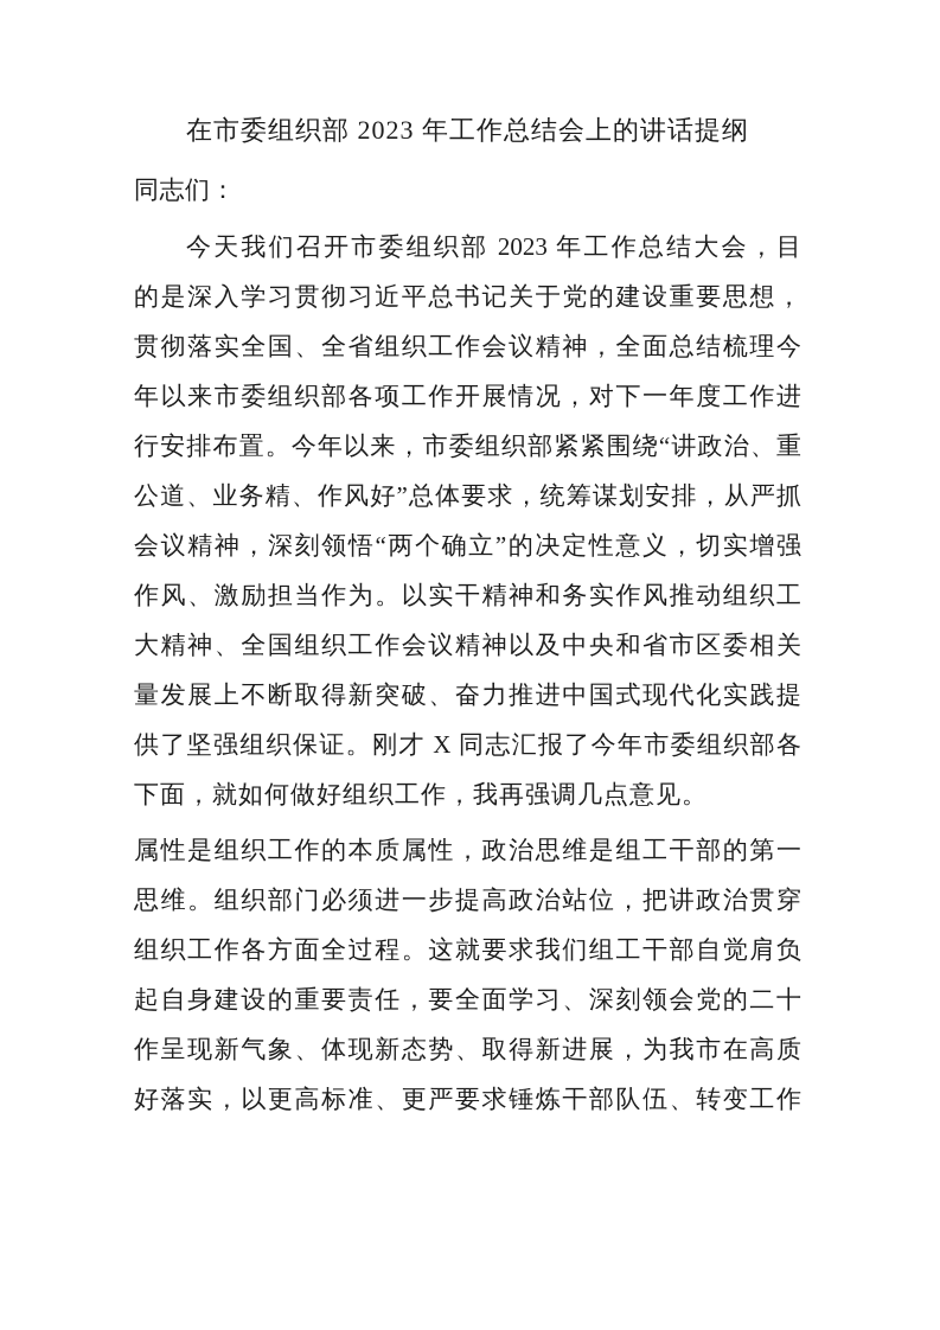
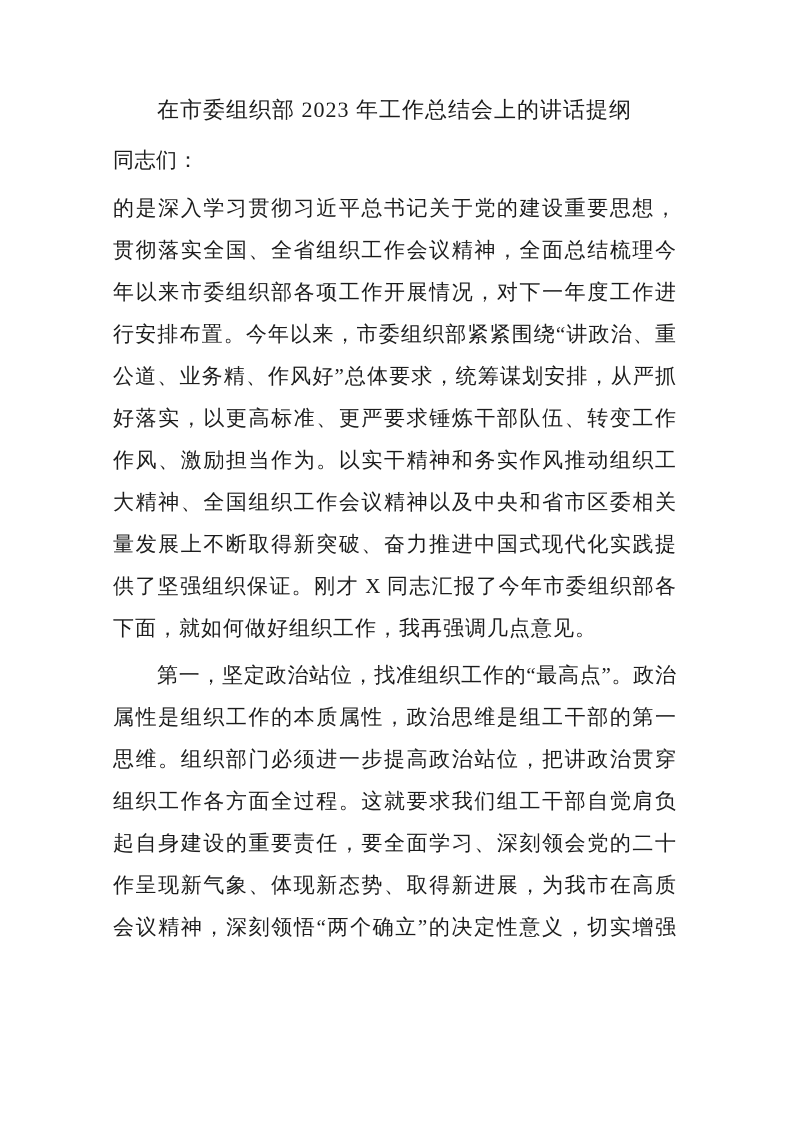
  在市委组织部 2023 年工作总结会上的讲话提纲
  同志们：
- 今天我们召开市委组织部 2023 年工作总结大会，目
  的是深入学习贯彻习近平总书记关于党的建设重要思想，
  贯彻落实全国、全省组织工作会议精神，全面总结梳理今
  年以来市委组织部各项工作开展情况，对下一年度工作进
  行安排布置。今年以来，市委组织部紧紧围绕“讲政治、重
  公道、业务精、作风好”总体要求，统筹谋划安排，从严抓
- 会议精神，深刻领悟“两个确立”的决定性意义，切实增强
+ 好落实，以更高标准、更严要求锤炼干部队伍、转变工作
  作风、激励担当作为。以实干精神和务实作风推动组织工
  大精神、全国组织工作会议精神以及中央和省市区委相关
  量发展上不断取得新突破、奋力推进中国式现代化实践提
  供了坚强组织保证。刚才 X 同志汇报了今年市委组织部各
  下面，就如何做好组织工作，我再强调几点意见。
+ 第一，坚定政治站位，找准组织工作的“最高点”。政治
  属性是组织工作的本质属性，政治思维是组工干部的第一
  思维。组织部门必须进一步提高政治站位，把讲政治贯穿
  组织工作各方面全过程。这就要求我们组工干部自觉肩负
  起自身建设的重要责任，要全面学习、深刻领会党的二十
  作呈现新气象、体现新态势、取得新进展，为我市在高质
- 好落实，以更高标准、更严要求锤炼干部队伍、转变工作
+ 会议精神，深刻领悟“两个确立”的决定性意义，切实增强
